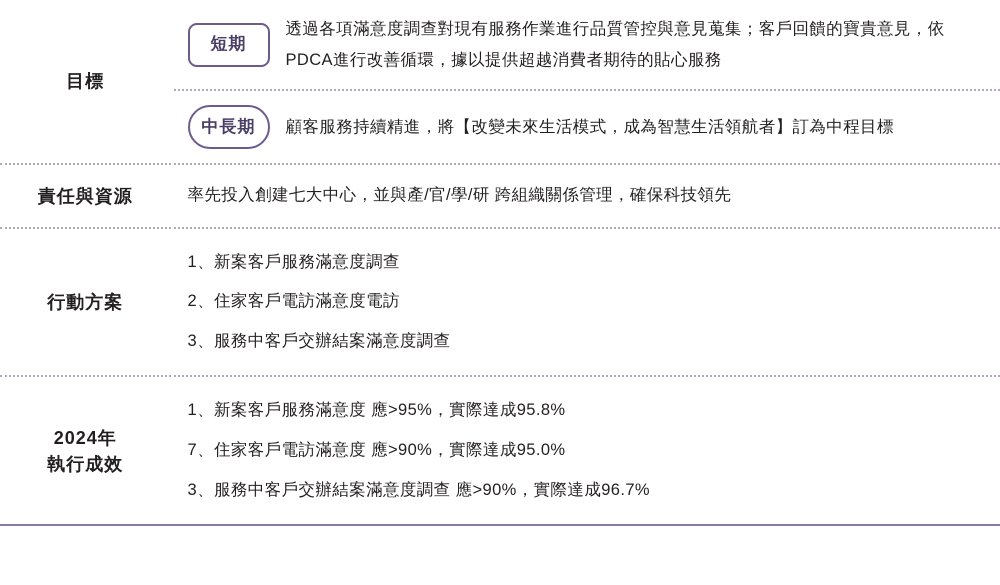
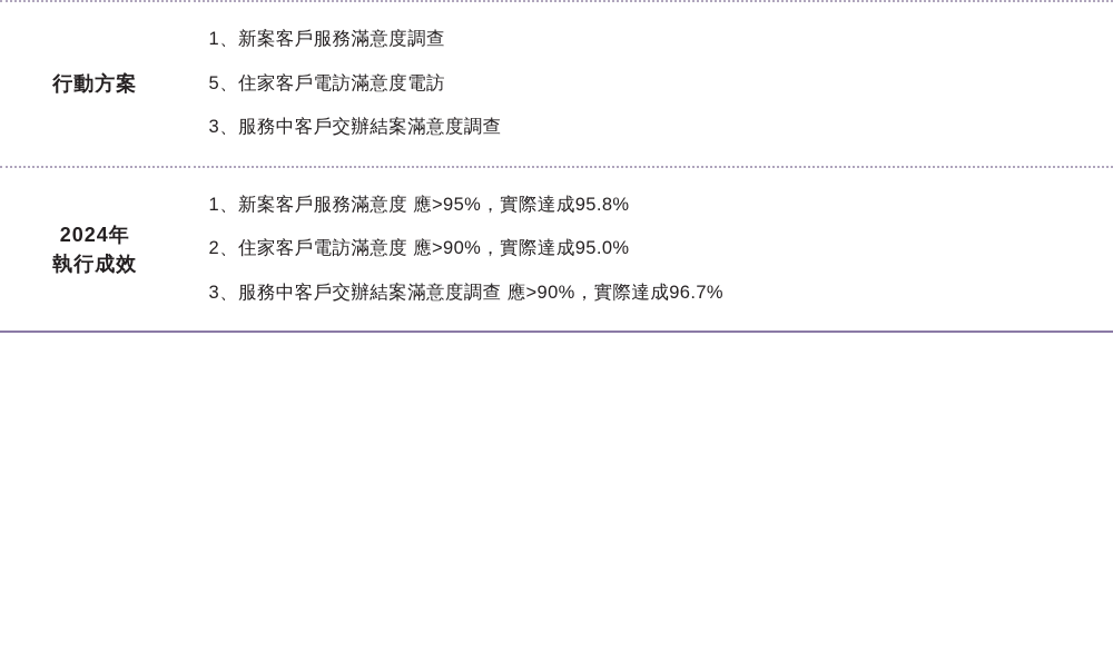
- 目標	短期 透過各項滿意度調查對現有服務作業進行品質管控與意見蒐集；客戶回饋的寶貴意見，依PDCA進行改善循環，據以提供超越消費者期待的貼心服務 中長期 顧客服務持續精進，將【改變未來生活模式，成為智慧生活領航者】訂為中程目標
- 責任與資源	率先投入創建七大中心，並與產/官/學/研 跨組織關係管理，確保科技領先
- 行動方案	1、新案客戶服務滿意度調查 2、住家客戶電訪滿意度電訪 3、服務中客戶交辦結案滿意度調查
+ 行動方案	1、新案客戶服務滿意度調查 5、住家客戶電訪滿意度電訪 3、服務中客戶交辦結案滿意度調查
- 2024年 執行成效	1、新案客戶服務滿意度 應>95%，實際達成95.8% 7、住家客戶電訪滿意度 應>90%，實際達成95.0% 3、服務中客戶交辦結案滿意度調查 應>90%，實際達成96.7%
+ 2024年 執行成效	1、新案客戶服務滿意度 應>95%，實際達成95.8% 2、住家客戶電訪滿意度 應>90%，實際達成95.0% 3、服務中客戶交辦結案滿意度調查 應>90%，實際達成96.7%
